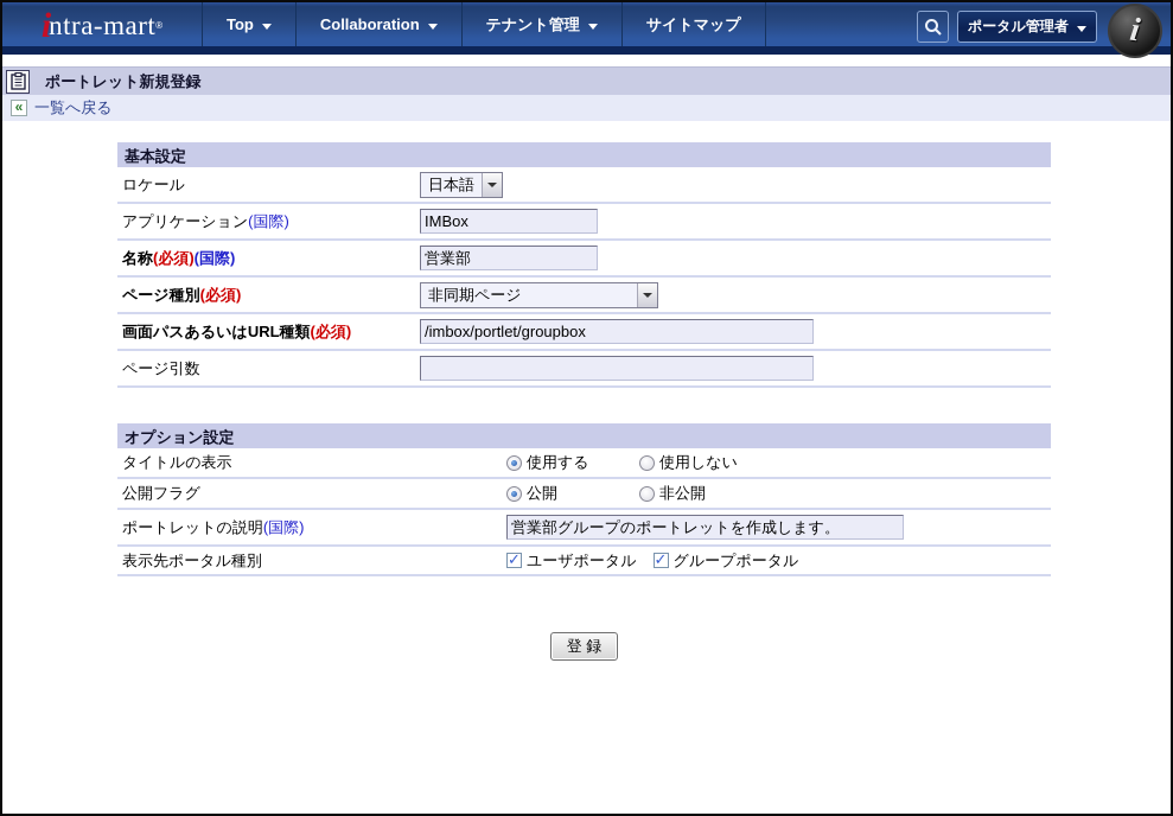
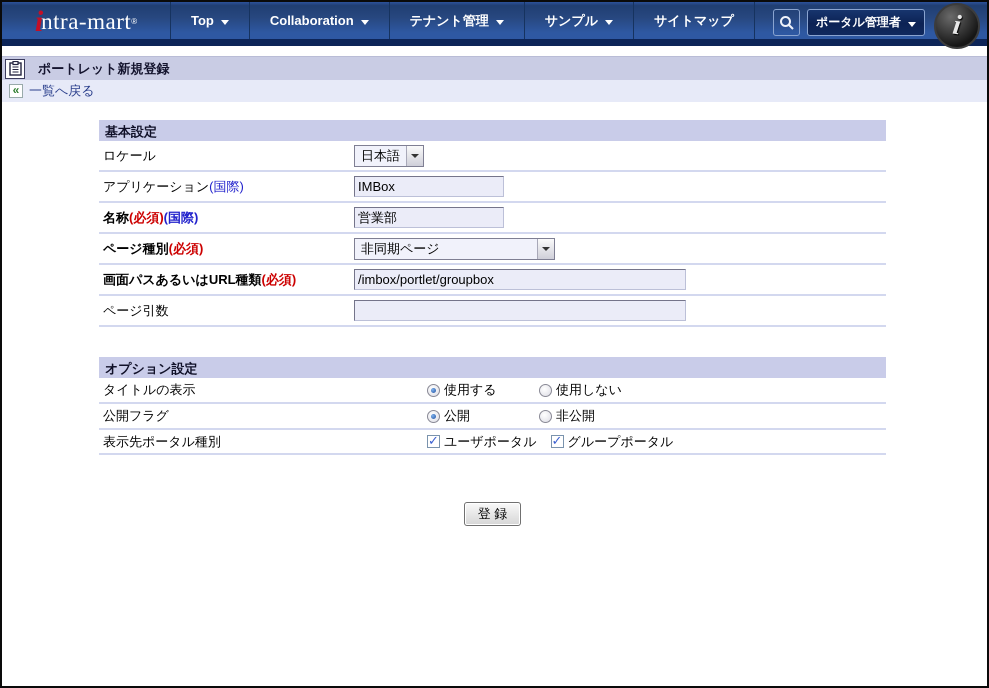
  i
  ntra-mart
  ®
  Top
  Collaboration
  テナント管理
+ サンプル
  サイトマップ
  ポータル管理者
  ポートレット新規登録
  «
  一覧へ戻る
  基本設定
  ロケール
  日本語
  アプリケーション(国際)
  IMBox
  名称(必須)(国際)
  営業部
  ページ種別(必須)
  非同期ページ
  画面パスあるいはURL種類(必須)
  /imbox/portlet/groupbox
  ページ引数
  オプション設定
  タイトルの表示
  使用する
  使用しない
  公開フラグ
  公開
  非公開
- ポートレットの説明(国際)
- 営業部グループのポートレットを作成します。
  表示先ポータル種別
  ユーザポータル
  グループポータル
  登 録
